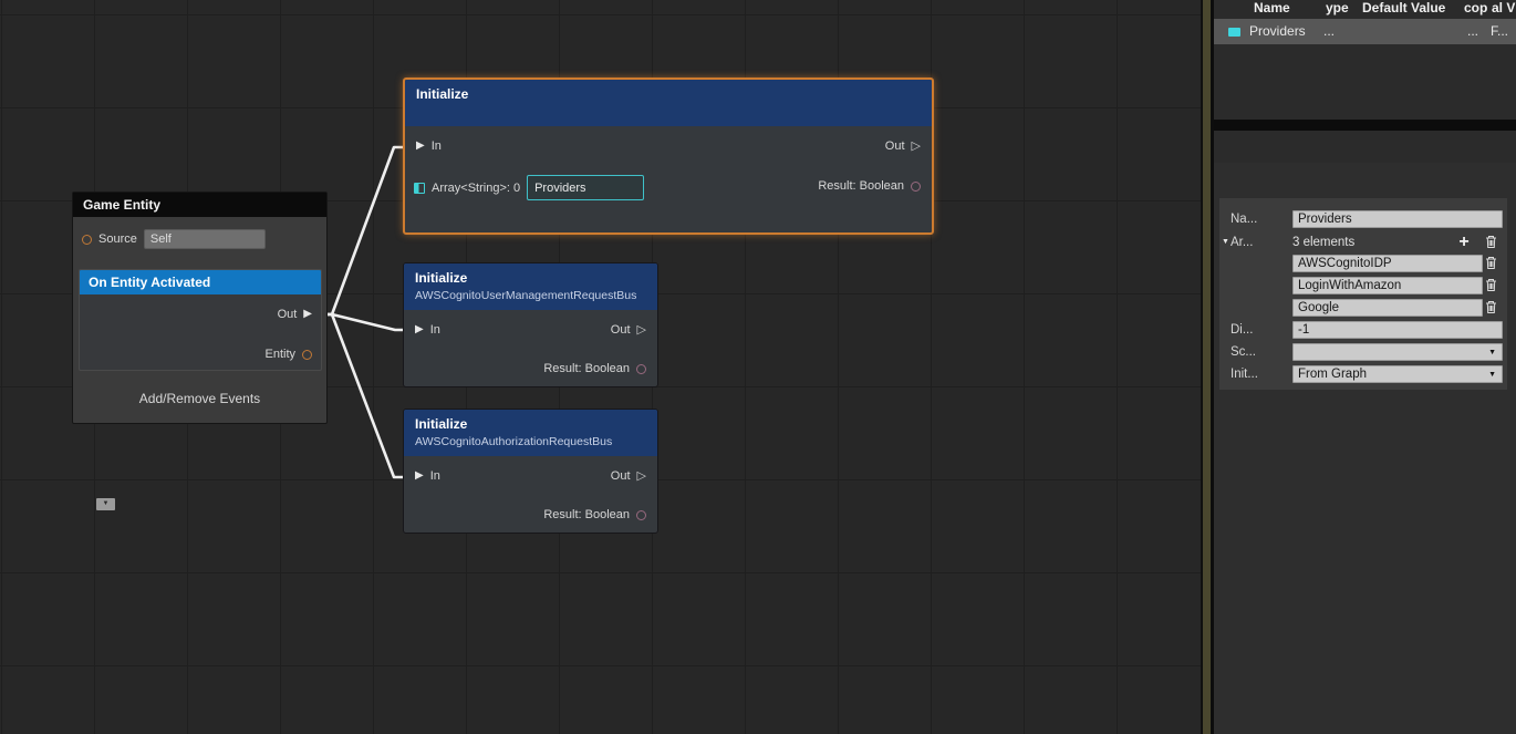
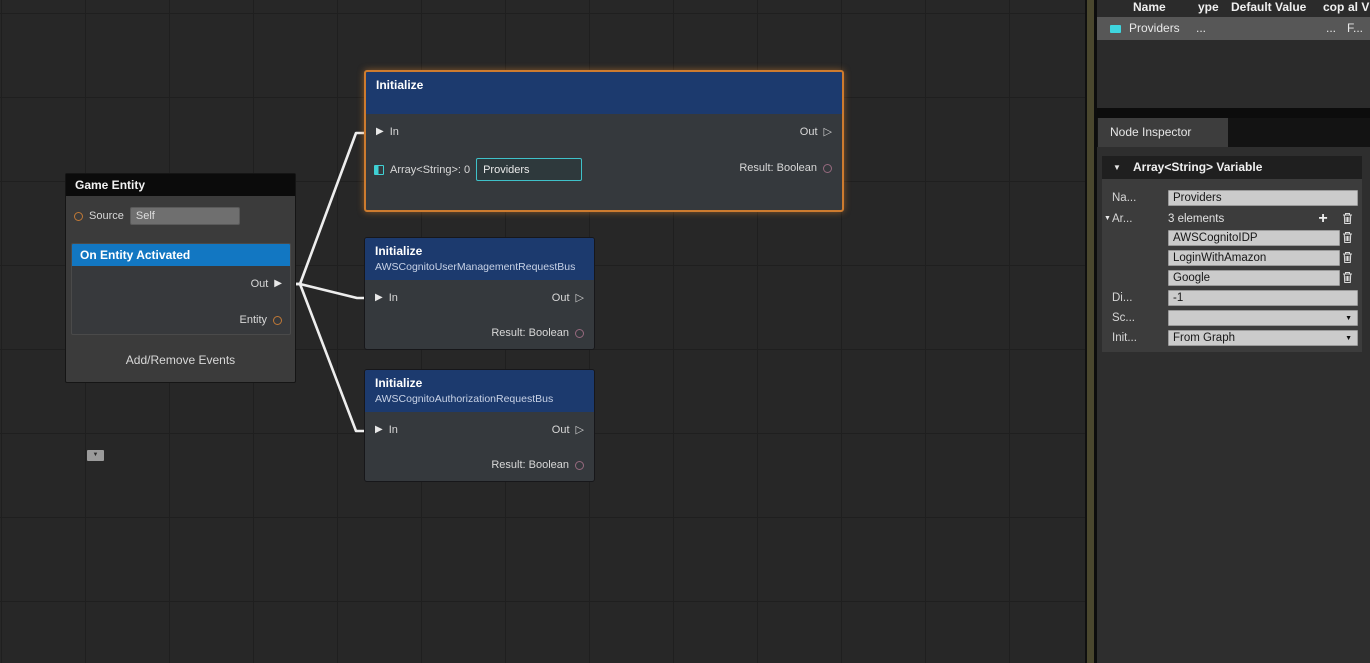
  Game Entity
  Source
  Self
  On Entity Activated
  Out
  ▶
  Entity
  Add/Remove Events
  Initialize
  ▶
  In
  Out
  ▷
  Array<String>: 0
  Providers
  Result: Boolean
  Initialize
  AWSCognitoUserManagementRequestBus
  ▶
  In
  Out
  ▷
  Result: Boolean
  Initialize
  AWSCognitoAuthorizationRequestBus
  ▶
  In
  Out
  ▷
  Result: Boolean
  Name
  ype
  Default Value
  cop
  al V
  Providers
  ...
  ...
  F...
+ Node Inspector
+ ▼
+ Array<String> Variable
  Na...
  Providers
  Ar...
  3 elements
  +
  AWSCognitoIDP
  LoginWithAmazon
  Google
  Di...
  -1
  Sc...
  Init...
  From Graph
